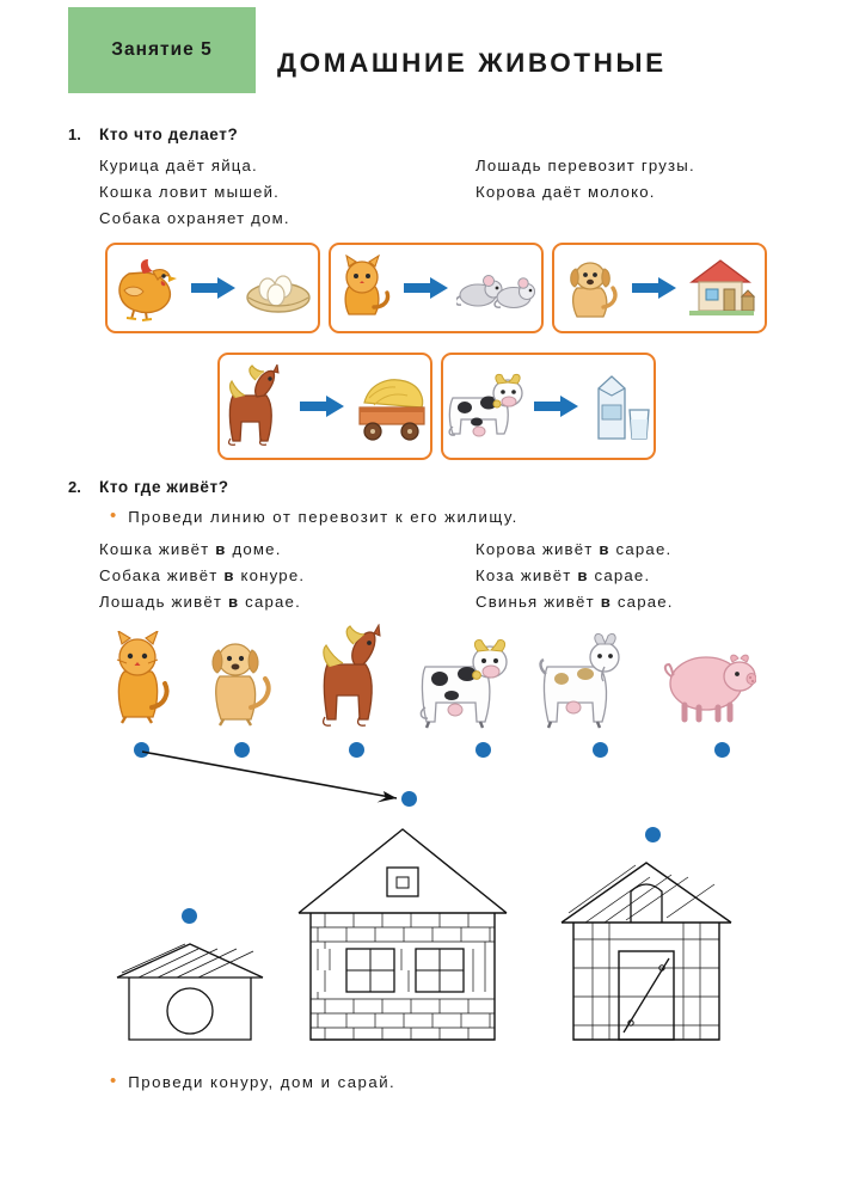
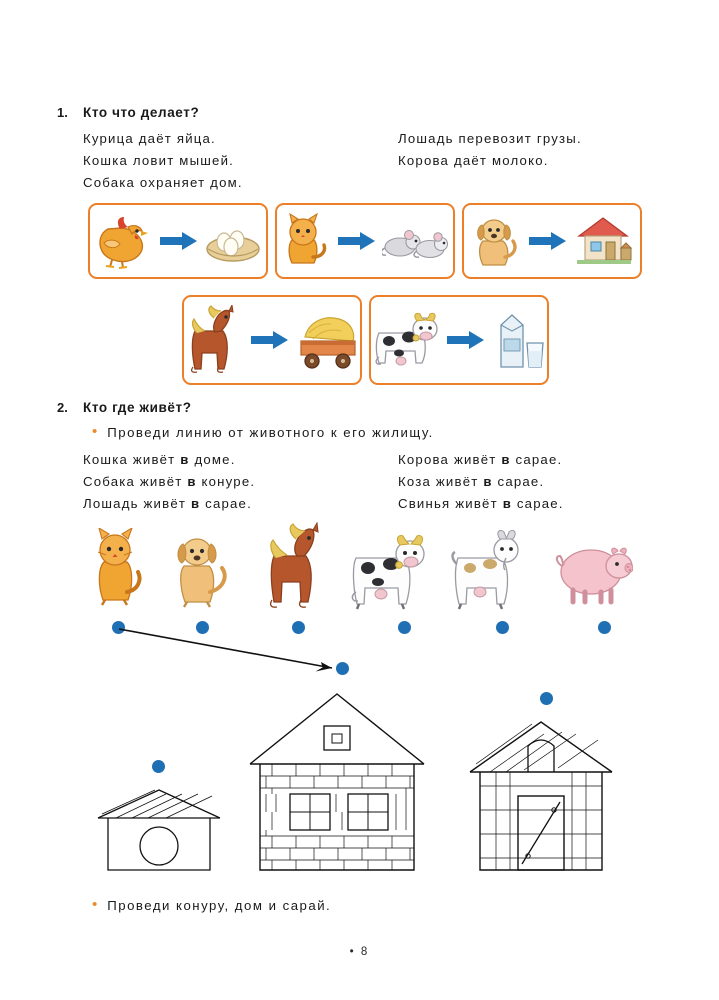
- Занятие 5
- ДОМАШНИЕ ЖИВОТНЫЕ
  1.
  Кто что делает?
  Курица даёт яйца.
  Кошка ловит мышей.
  Собака охраняет дом.
  Лошадь перевозит грузы.
  Корова даёт молоко.
  2.
  Кто где живёт?
  •
- Проведи линию от перевозит к его жилищу.
+ Проведи линию от животного к его жилищу.
  Кошка живёт в доме.
  Собака живёт в конуре.
  Лошадь живёт в сарае.
  Корова живёт в сарае.
  Коза живёт в сарае.
  Свинья живёт в сарае.
  •
  Проведи конуру, дом и сарай.
+ • 8
